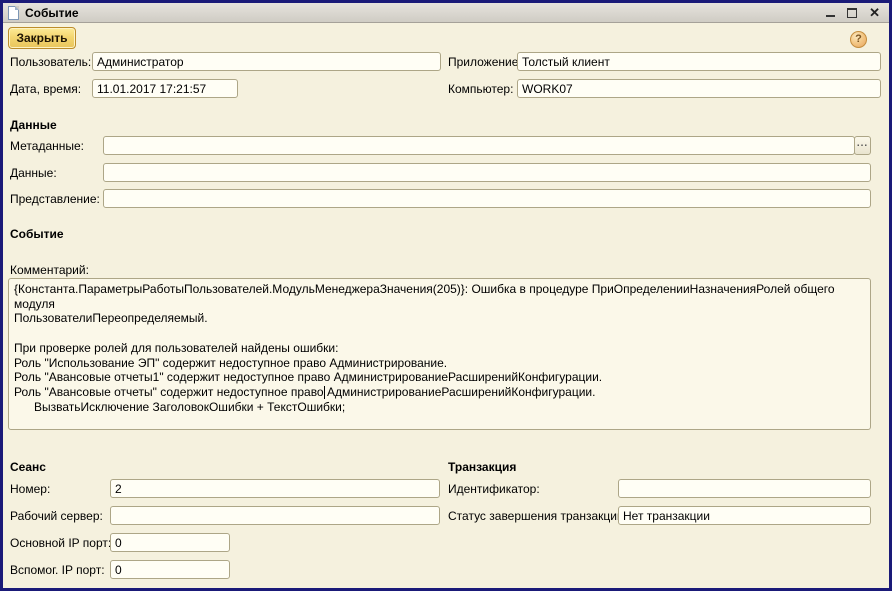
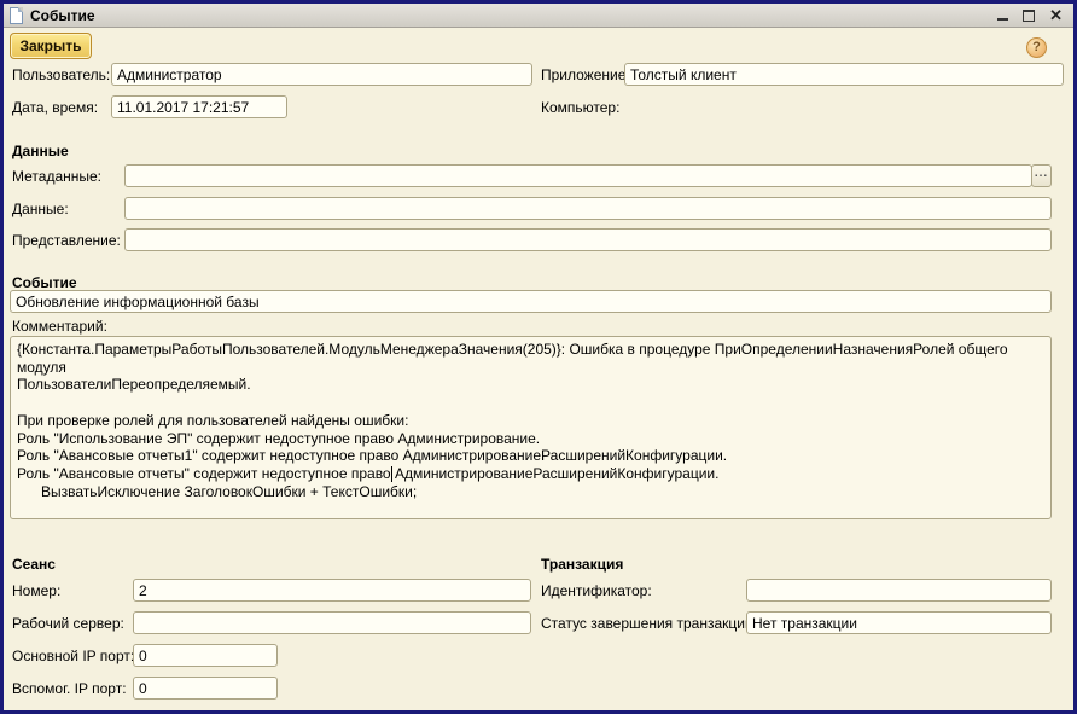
  Событие
  ✕
  Закрыть
  ?
  Пользователь:
  Администратор
  Приложение
  Толстый клиент
  Дата, время:
  11.01.2017 17:21:57
  Компьютер:
- WORK07
  Данные
  Метаданные:
  ...
  Данные:
  Представление:
  Событие
+ Обновление информационной базы
  Комментарий:
  {Константа.ПараметрыРаботыПользователей.МодульМенеджераЗначения(205)}: Ошибка в процедуре ПриОпределенииНазначенияРолей общего модуля
  ПользователиПереопределяемый.
  При проверке ролей для пользователей найдены ошибки:
  Роль "Использование ЭП" содержит недоступное право Администрирование.
  Роль "Авансовые отчеты1" содержит недоступное право АдминистрированиеРасширенийКонфигурации.
  Роль "Авансовые отчеты" содержит недоступное право АдминистрированиеРасширенийКонфигурации.
  ВызватьИсключение ЗаголовокОшибки + ТекстОшибки;
  Сеанс
  Номер:
  2
  Рабочий сервер:
  Основной IP порт
  0
  Вспомог. IP порт:
  0
  Транзакция
  Идентификатор:
  Статус завершения транзакци
  Нет транзакции
